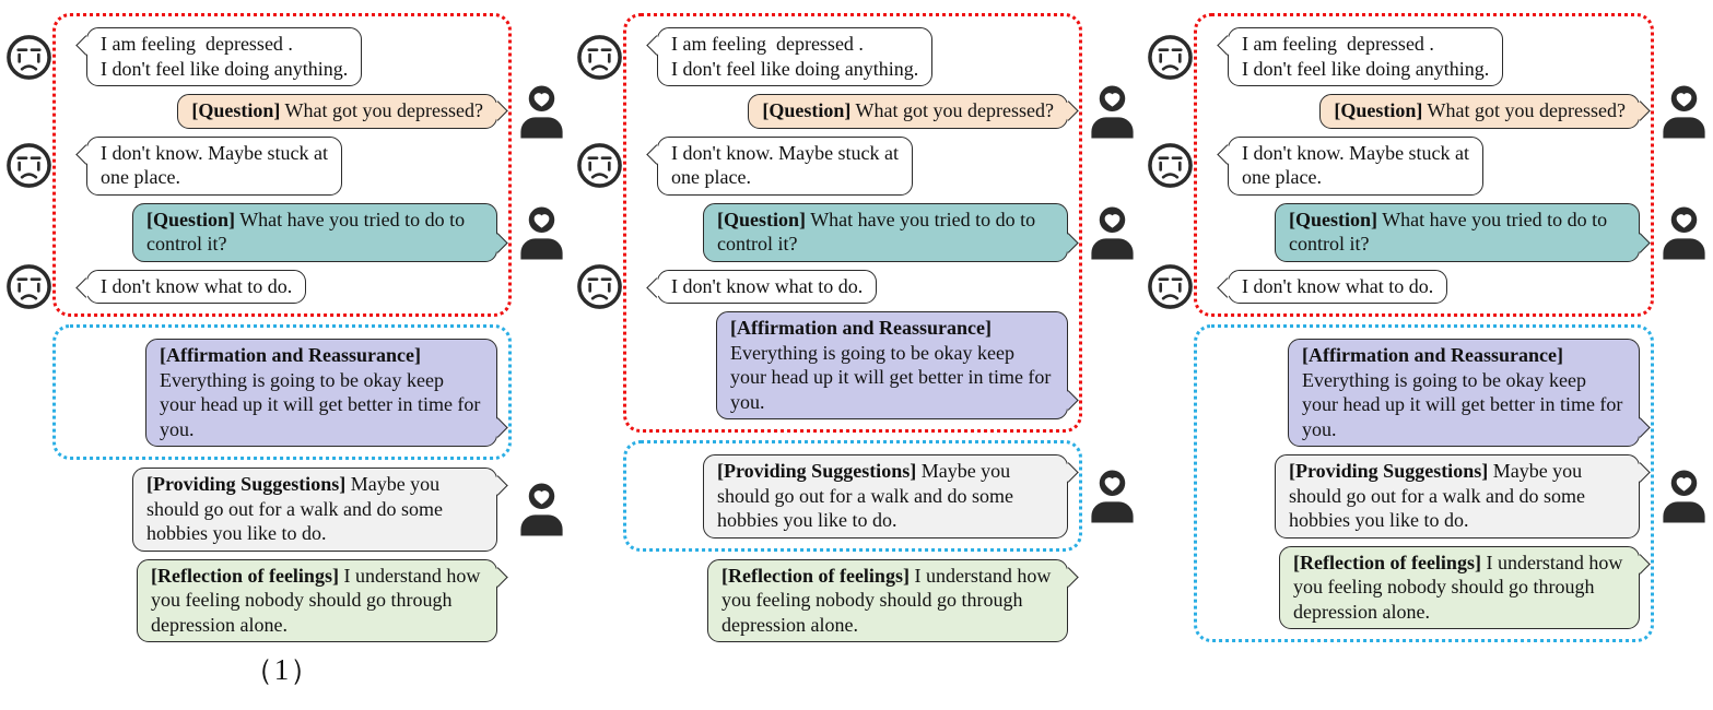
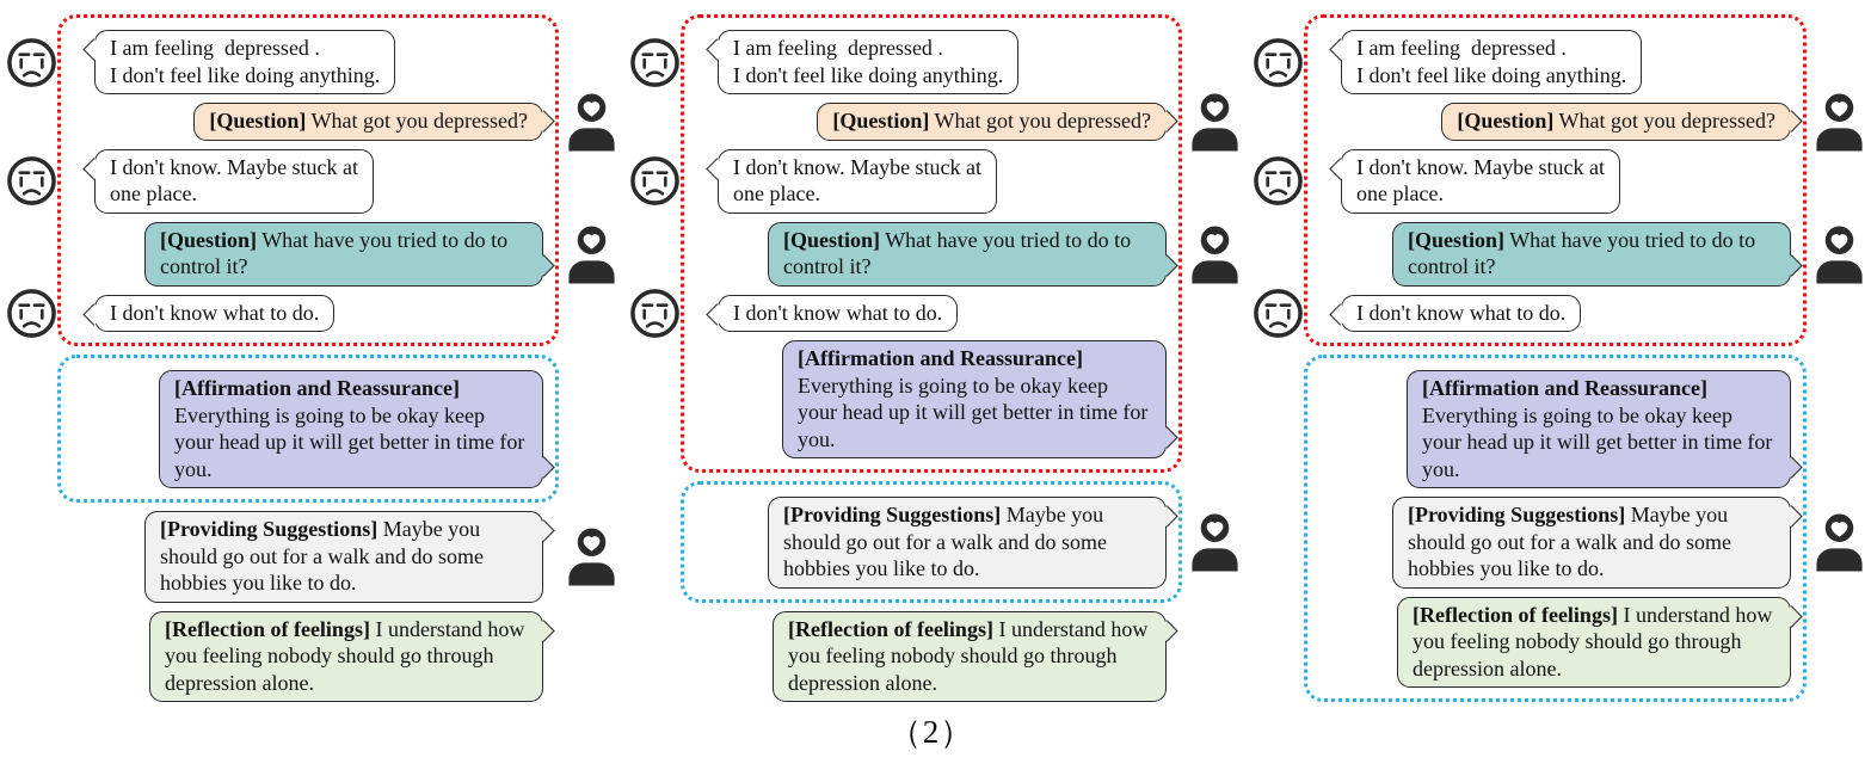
  I am feeling depressed .
  I don't feel like doing anything.
  [Question] What got you depressed?
  I don't know. Maybe stuck at
  one place.
  [Question] What have you tried to do to control it?
  I don't know what to do.
  [Affirmation and Reassurance]
  Everything is going to be okay keep your head up it will get better in time for you.
  [Providing Suggestions] Maybe you should go out for a walk and do some hobbies you like to do.
  [Reflection of feelings] I understand how you feeling nobody should go through depression alone.
- （1）
  I am feeling depressed .
  I don't feel like doing anything.
  [Question] What got you depressed?
  I don't know. Maybe stuck at
  one place.
  [Question] What have you tried to do to control it?
  I don't know what to do.
  [Affirmation and Reassurance]
  Everything is going to be okay keep your head up it will get better in time for you.
  [Providing Suggestions] Maybe you should go out for a walk and do some hobbies you like to do.
  [Reflection of feelings] I understand how you feeling nobody should go through depression alone.
+ （2）
  I am feeling depressed .
  I don't feel like doing anything.
  [Question] What got you depressed?
  I don't know. Maybe stuck at
  one place.
  [Question] What have you tried to do to control it?
  I don't know what to do.
  [Affirmation and Reassurance]
  Everything is going to be okay keep your head up it will get better in time for you.
  [Providing Suggestions] Maybe you should go out for a walk and do some hobbies you like to do.
  [Reflection of feelings] I understand how you feeling nobody should go through depression alone.
